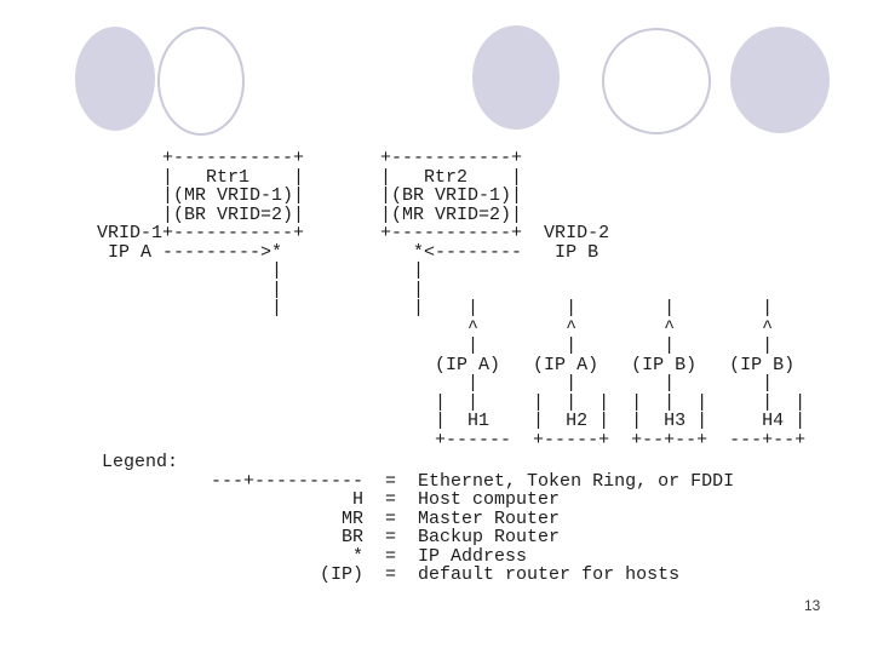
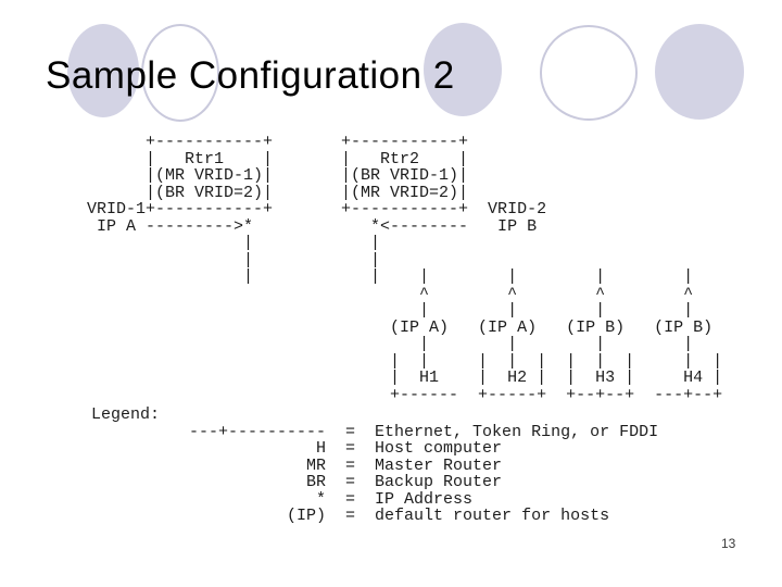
+ Sample Configuration 2
  +-----------+ +-----------+
  | Rtr1 | | Rtr2 |
  |(MR VRID-1)| |(BR VRID-1)|
  |(BR VRID=2)| |(MR VRID=2)|
  VRID-1+-----------+ +-----------+ VRID-2
  IP A --------->* *<-------- IP B
  | |
  | |
  | | | | | |
  ^ ^ ^ ^
  | | | |
  (IP A) (IP A) (IP B) (IP B)
  | | | |
  | | | | | | | | | |
  | H1 | H2 | | H3 | H4 |
  +------ +-----+ +--+--+ ---+--+
  Legend:
  ---+---------- = Ethernet, Token Ring, or FDDI
  H = Host computer
  MR = Master Router
  BR = Backup Router
  * = IP Address
  (IP) = default router for hosts
  13
